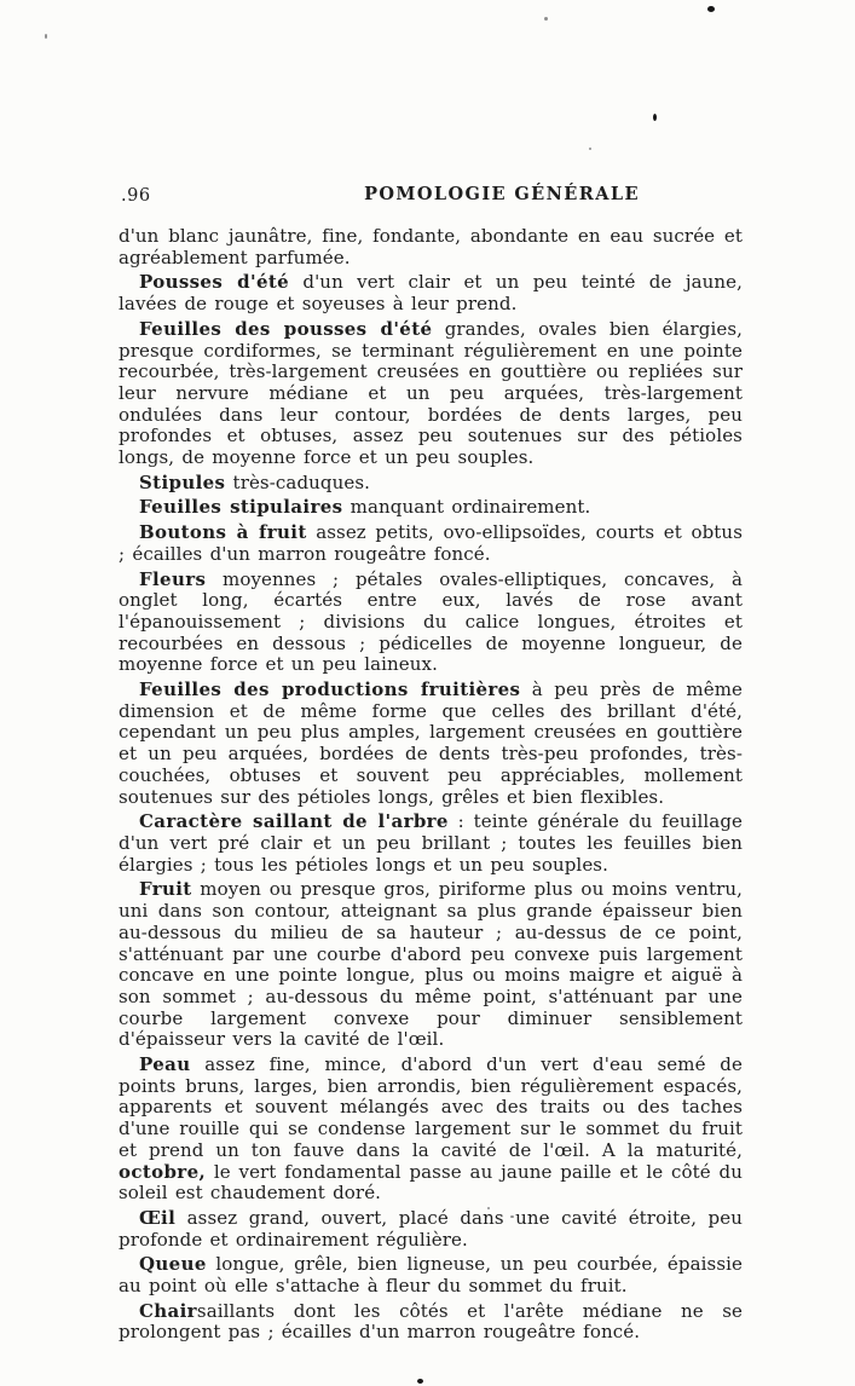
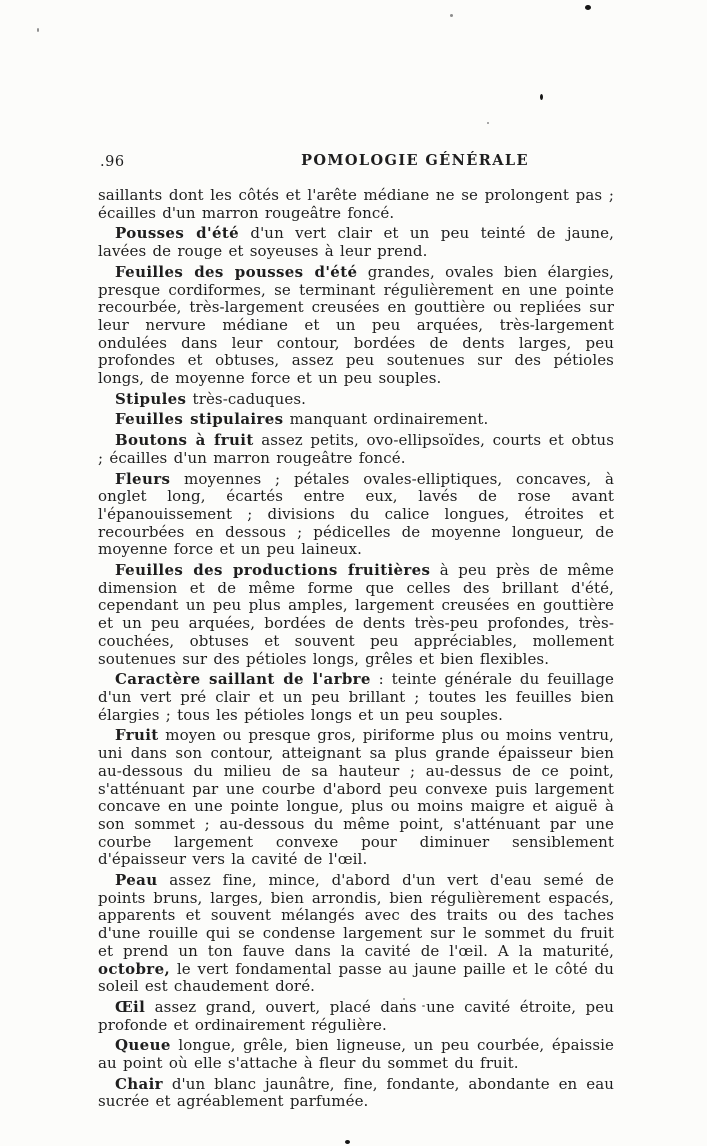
  .96
  POMOLOGIE GÉNÉRALE
- d'un blanc jaunâtre, fine, fondante, abondante en eau sucrée et agréablement parfumée.
+ saillants dont les côtés et l'arête médiane ne se prolongent pas ; écailles d'un marron rougeâtre foncé.
  Pousses d'été d'un vert clair et un peu teinté de jaune, lavées de rouge et soyeuses à leur prend.
  Feuilles des pousses d'été grandes, ovales bien élargies, presque cordiformes, se terminant régulièrement en une pointe recourbée, très-largement creusées en gouttière ou repliées sur leur nervure médiane et un peu arquées, très-largement ondulées dans leur contour, bordées de dents larges, peu profondes et obtuses, assez peu soutenues sur des pétioles longs, de moyenne force et un peu souples.
  Stipules très-caduques.
  Feuilles stipulaires manquant ordinairement.
  Boutons à fruit assez petits, ovo-ellipsoïdes, courts et obtus ; écailles d'un marron rougeâtre foncé.
  Fleurs moyennes ; pétales ovales-elliptiques, concaves, à onglet long, écartés entre eux, lavés de rose avant l'épanouissement ; divisions du calice longues, étroites et recourbées en dessous ; pédicelles de moyenne longueur, de moyenne force et un peu laineux.
  Feuilles des productions fruitières à peu près de même dimension et de même forme que celles des brillant d'été, cependant un peu plus amples, largement creusées en gouttière et un peu arquées, bordées de dents très-peu profondes, très-couchées, obtuses et souvent peu appréciables, mollement soutenues sur des pétioles longs, grêles et bien flexibles.
  Caractère saillant de l'arbre : teinte générale du feuillage d'un vert pré clair et un peu brillant ; toutes les feuilles bien élargies ; tous les pétioles longs et un peu souples.
  Fruit moyen ou presque gros, piriforme plus ou moins ventru, uni dans son contour, atteignant sa plus grande épaisseur bien au-dessous du milieu de sa hauteur ; au-dessus de ce point, s'atténuant par une courbe d'abord peu convexe puis largement concave en une pointe longue, plus ou moins maigre et aiguë à son sommet ; au-dessous du même point, s'atténuant par une courbe largement convexe pour diminuer sensiblement d'épaisseur vers la cavité de l'œil.
  Peau assez fine, mince, d'abord d'un vert d'eau semé de points bruns, larges, bien arrondis, bien régulièrement espacés, apparents et souvent mélangés avec des traits ou des taches d'une rouille qui se condense largement sur le sommet du fruit et prend un ton fauve dans la cavité de l'œil. A la maturité, octobre, le vert fondamental passe au jaune paille et le côté du soleil est chaudement doré.
  Œil assez grand, ouvert, placé dans une cavité étroite, peu profonde et ordinairement régulière.
  Queue longue, grêle, bien ligneuse, un peu courbée, épaissie au point où elle s'attache à fleur du sommet du fruit.
- Chairsaillants dont les côtés et l'arête médiane ne se prolongent pas ; écailles d'un marron rougeâtre foncé.
+ Chair d'un blanc jaunâtre, fine, fondante, abondante en eau sucrée et agréablement parfumée.
